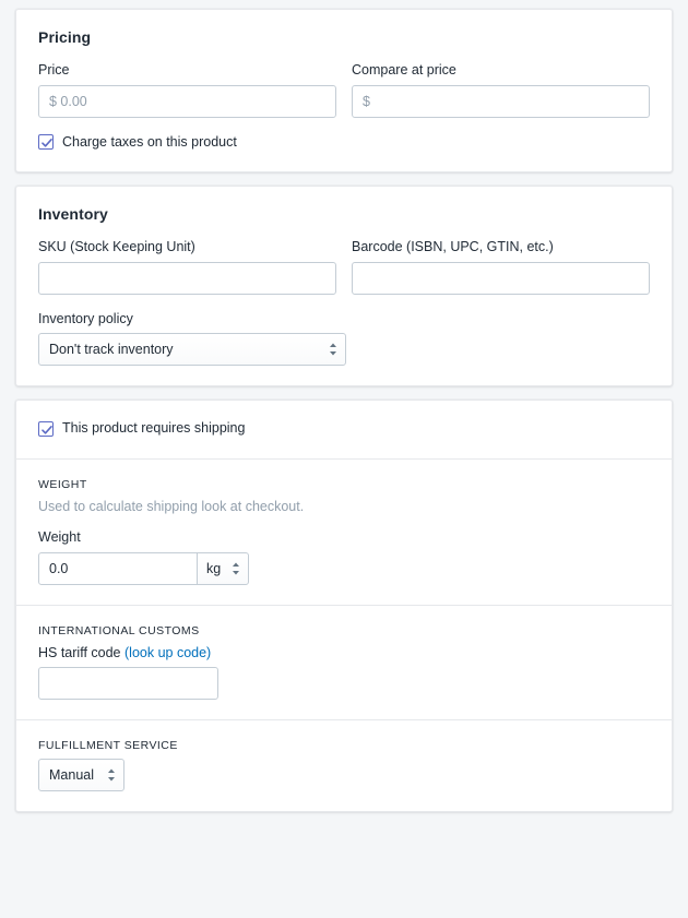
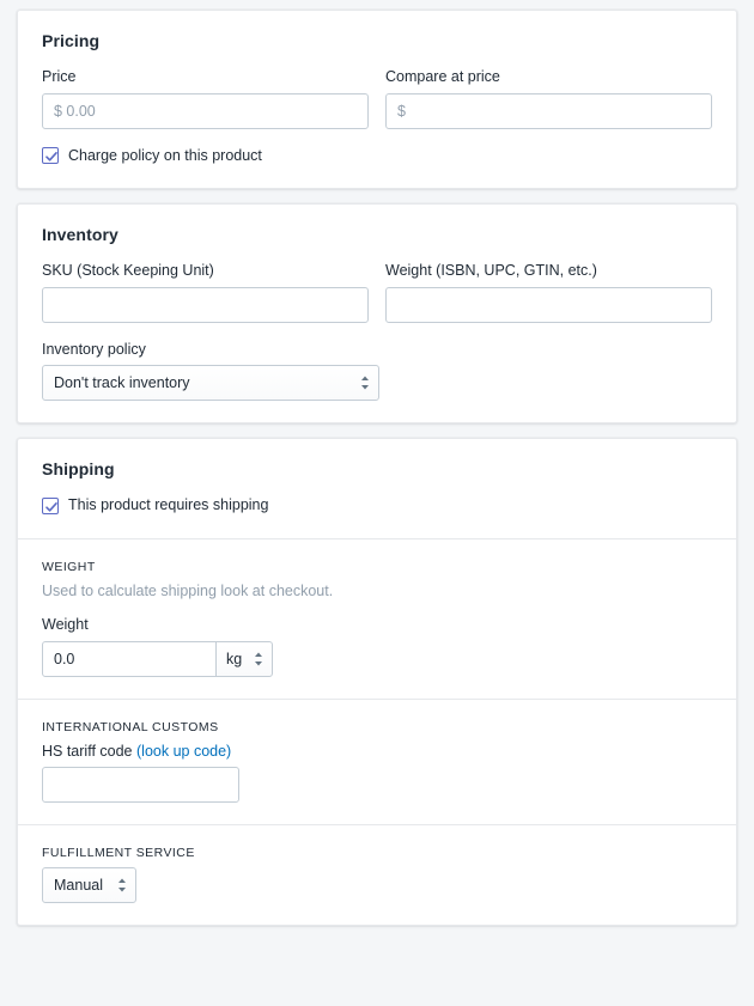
  Pricing
  Price
  $ 0.00
  Compare at price
  $
- Charge taxes on this product
+ Charge policy on this product
  Inventory
  SKU (Stock Keeping Unit)
- Barcode (ISBN, UPC, GTIN, etc.)
+ Weight (ISBN, UPC, GTIN, etc.)
  Inventory policy
  Don't track inventory
+ Shipping
  This product requires shipping
  WEIGHT
  Used to calculate shipping look at checkout.
  Weight
  0.0
  kg
  INTERNATIONAL CUSTOMS
  HS tariff code (look up code)
  FULFILLMENT SERVICE
  Manual
